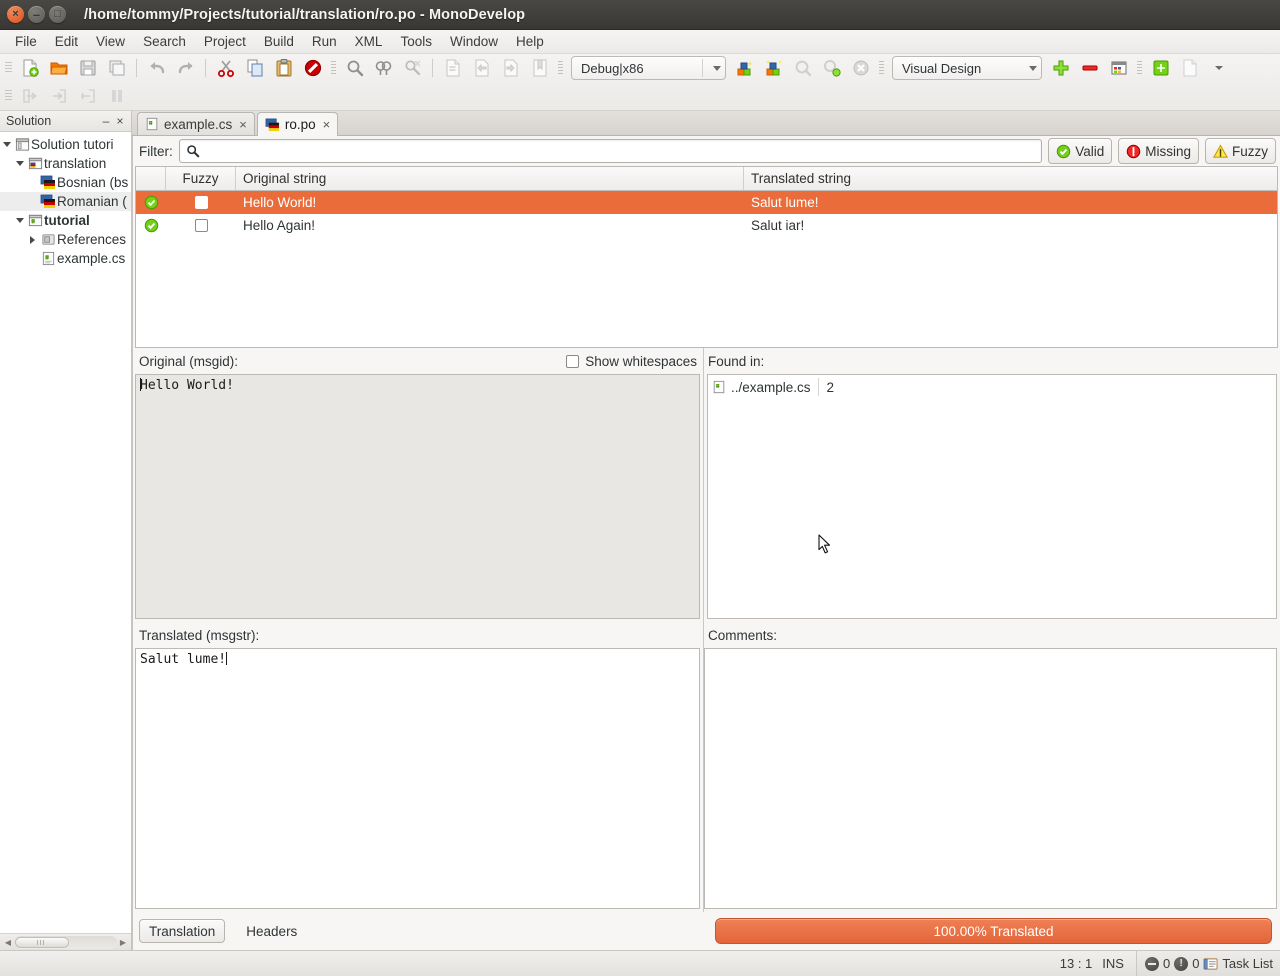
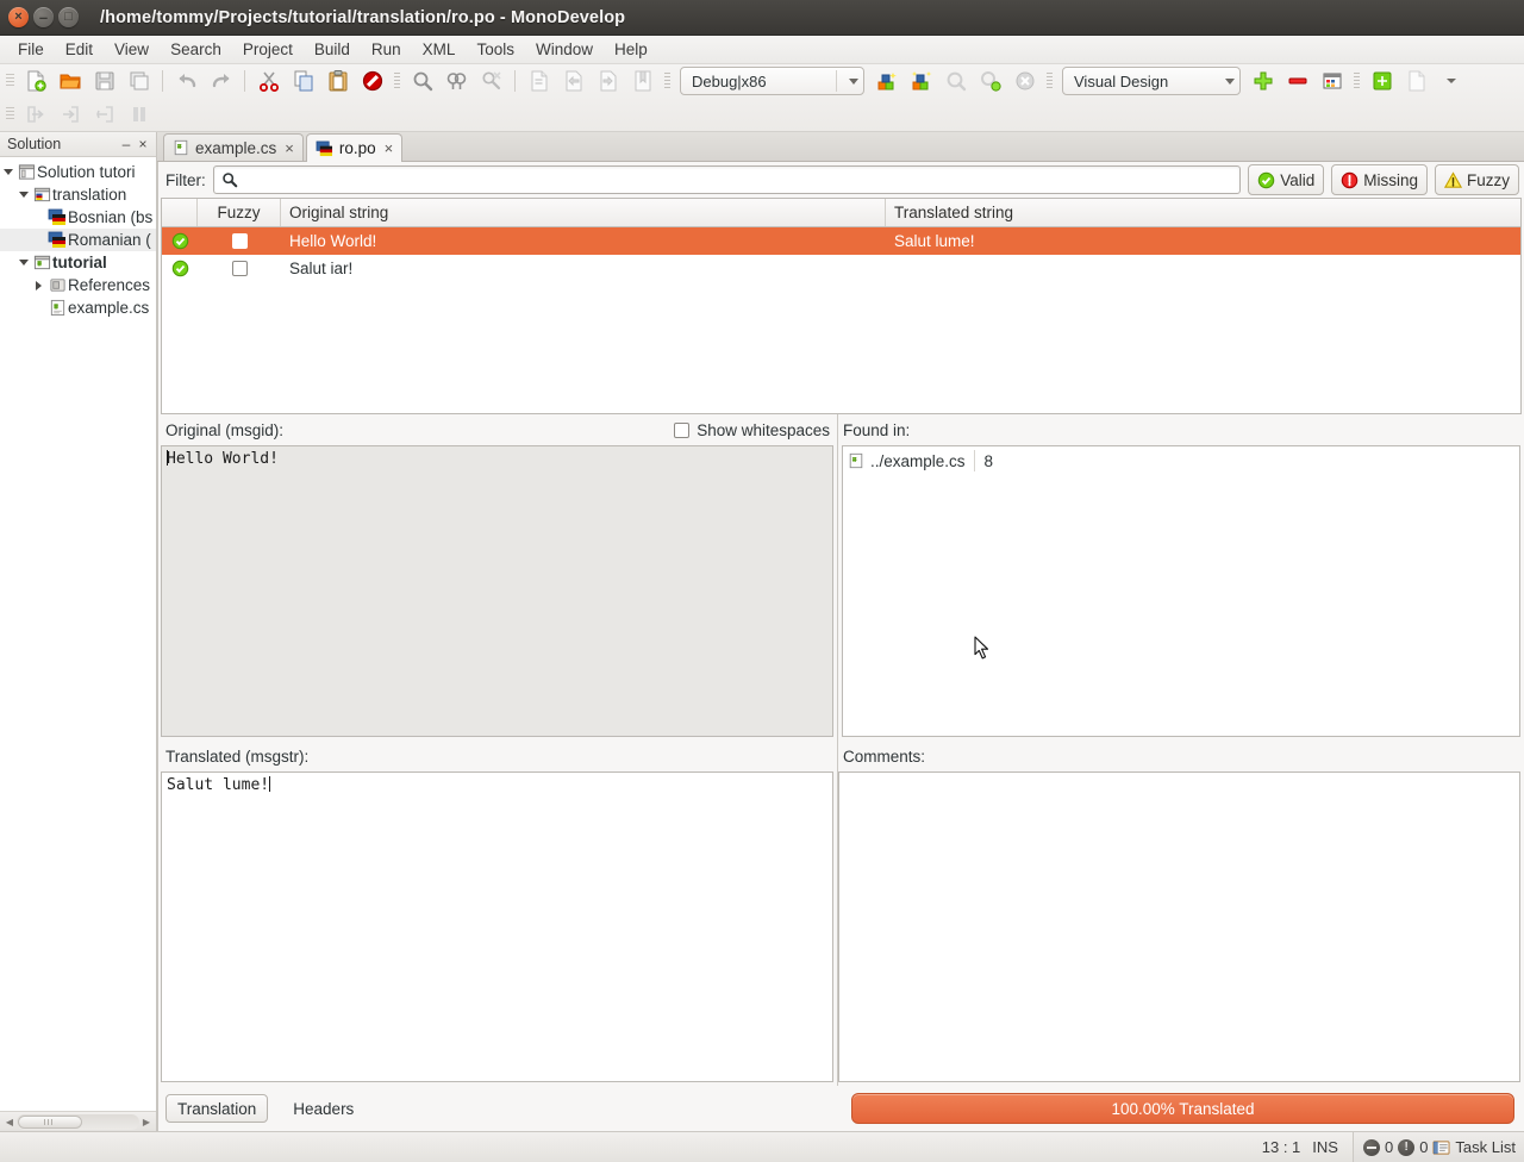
  ×
  –
  □
  /home/tommy/Projects/tutorial/translation/ro.po - MonoDevelop
  File
  Edit
  View
  Search
  Project
  Build
  Run
  XML
  Tools
  Window
  Help
  Debug|x86
  Visual Design
  Solution
  –
  ×
  Solution tutori
  translation
  Bosnian (bs
  Romanian (
  tutorial
  References
  example.cs
  ◀
  ▶
  example.cs
  ×
  ro.po
  ×
  Filter:
  Valid
  Missing
  Fuzzy
  Fuzzy
  Original string
  Translated string
  Hello World!
  Salut lume!
- Hello Again!
  Salut iar!
  Original (msgid):
  Show whitespaces
  Hello World!
  Translated (msgstr):
  Salut lume!
  Found in:
  ../example.cs
- 2
+ 8
  Comments:
  Translation
  Headers
  100.00% Translated
  13 : 1
  INS
  0
  !
  0
  Task List
